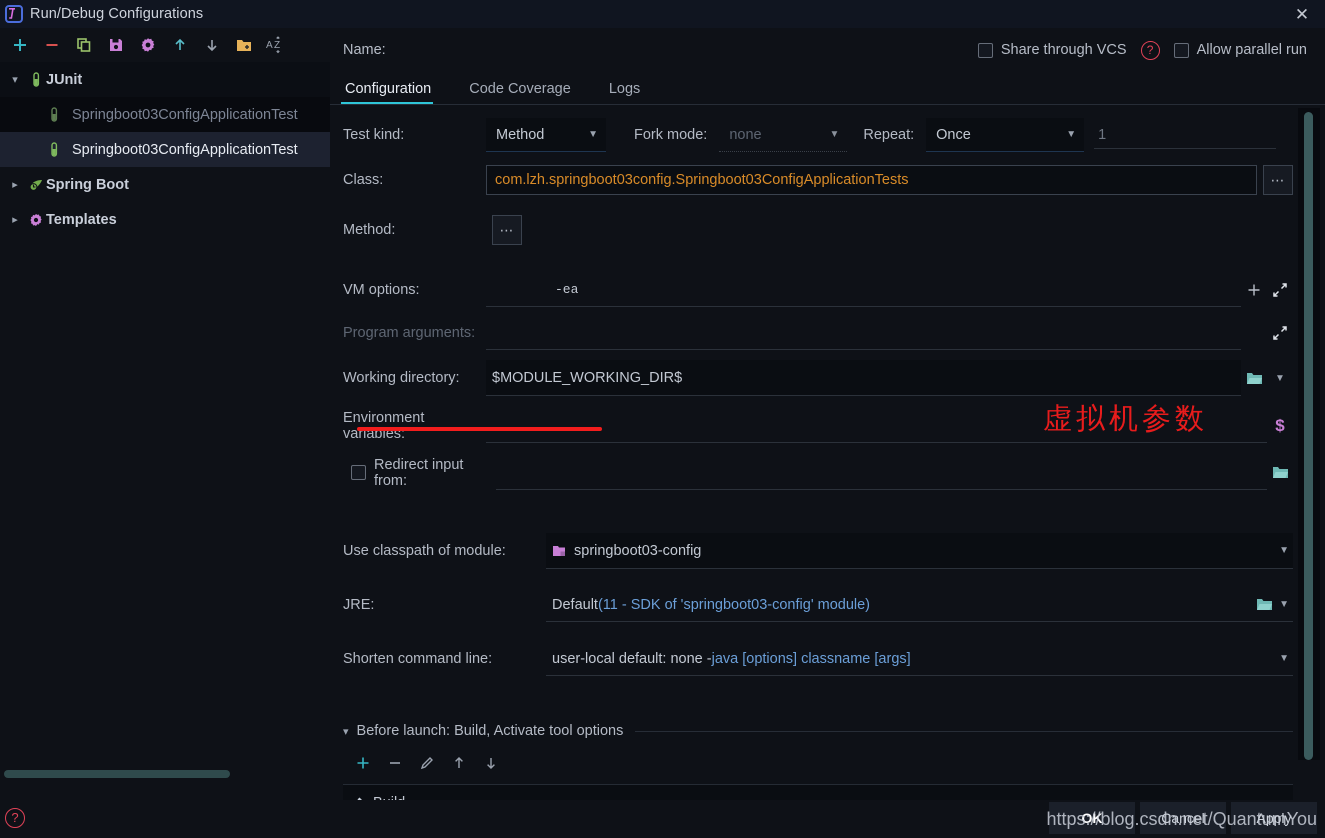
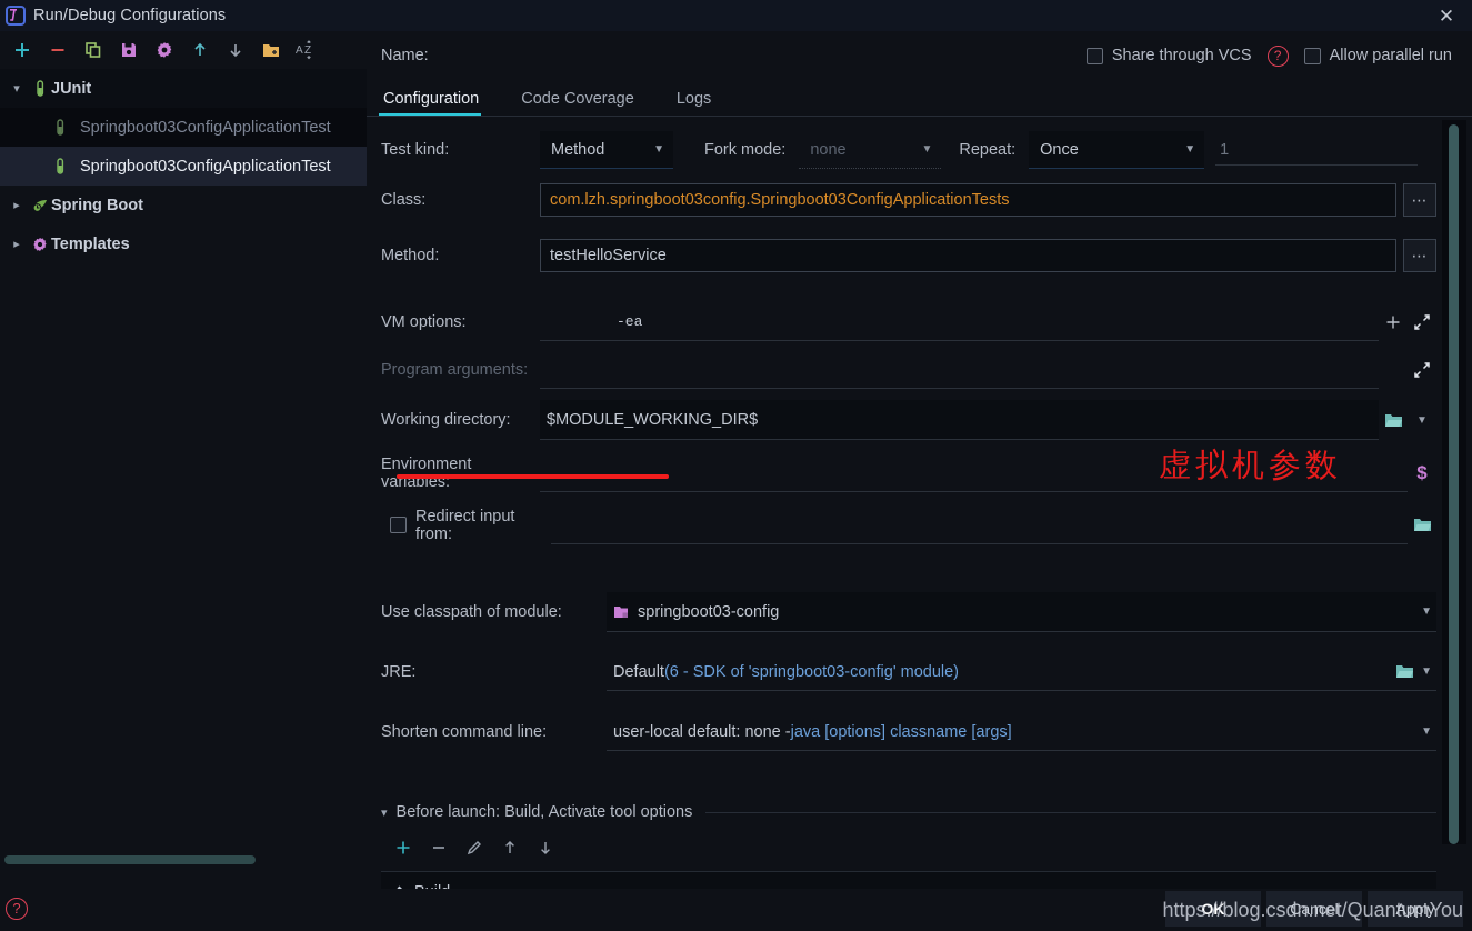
  Run/Debug Configurations
  ✕
  A
  Z
  ▾
  JUnit
  Springboot03ConfigApplicationTest
  Springboot03ConfigApplicationTest
  ▸
  Spring Boot
  ▸
  Templates
  Name:
  Share through VCS
  ?
  Allow parallel run
  Configuration
  Code Coverage
  Logs
  Test kind:
  Method
  ▼
  Fork mode:
  none
  ▼
  Repeat:
  Once
  ▼
  1
  Class:
  com.lzh.springboot03config.Springboot03ConfigApplicationTests
  ⋯
  Method:
+ testHelloService
  ⋯
  VM options:
  -ea
  Program arguments:
  Working directory:
  $MODULE_WORKING_DIR$
  ▼
  Environment variables:
  $
  Redirect input from:
  Use classpath of module:
  springboot03-config
  ▼
  JRE:
  Default
- (11 - SDK of 'springboot03-config' module)
+ (6 - SDK of 'springboot03-config' module)
  ▼
  Shorten command line:
  user-local default: none -
  java [options] classname [args]
  ▼
  ▾
  Before launch: Build, Activate tool options
  虚拟机参数
  ?
  OK
  Cancel
  Apply
  https://blog.csdn.net/QuantumYou
